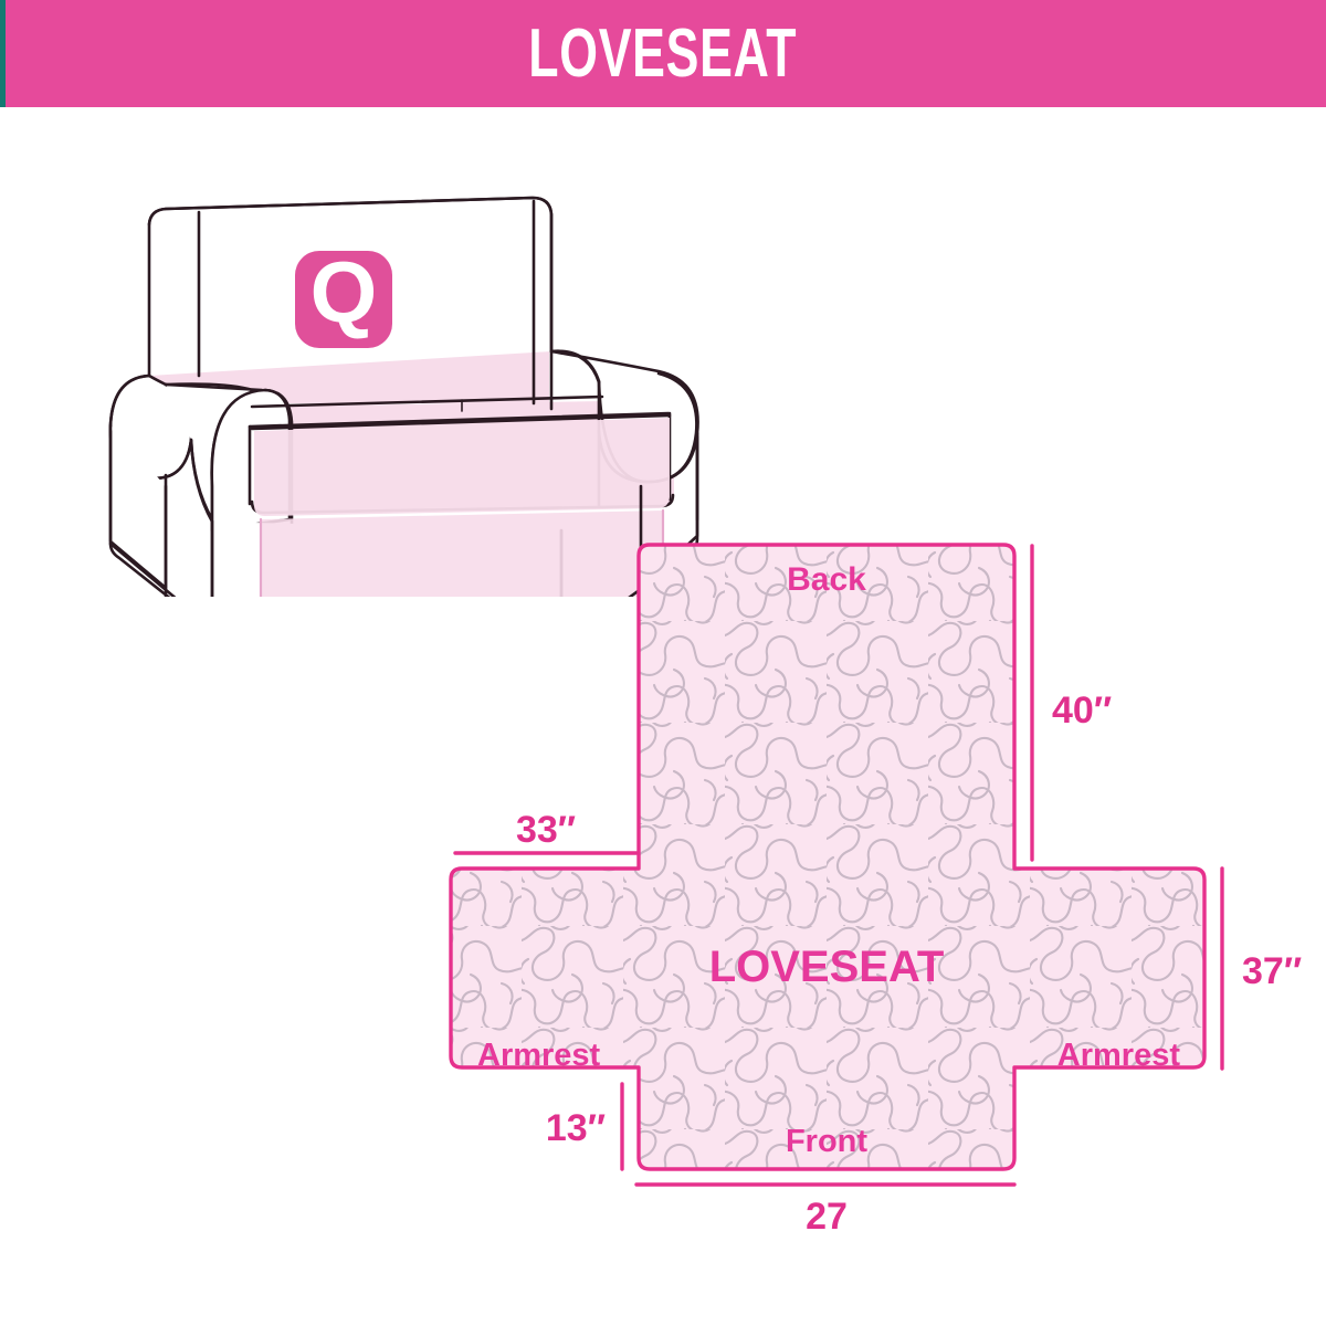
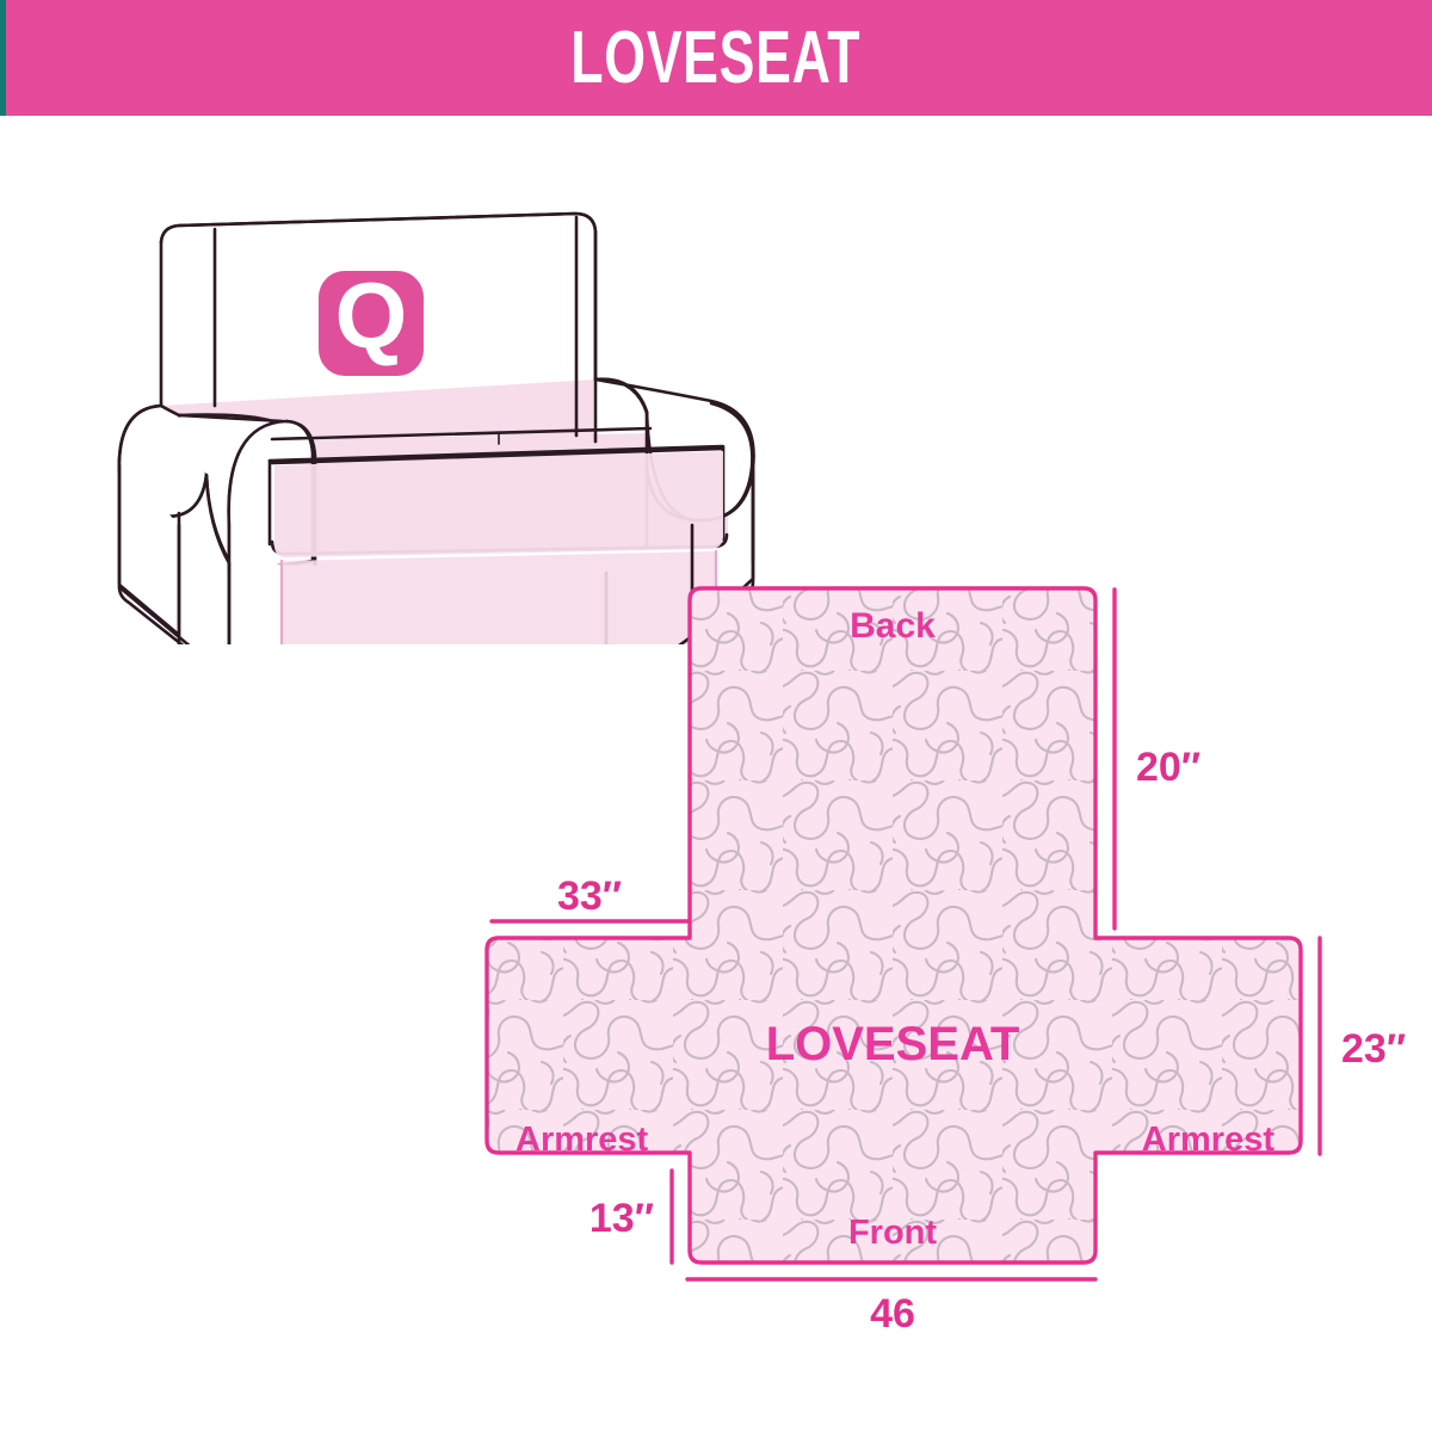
  LOVESEAT
  Q
  Back
  LOVESEAT
  Armrest
  Armrest
  Front
- 40″
+ 20″
  33″
- 37″
+ 23″
  13″
- 27
+ 46
